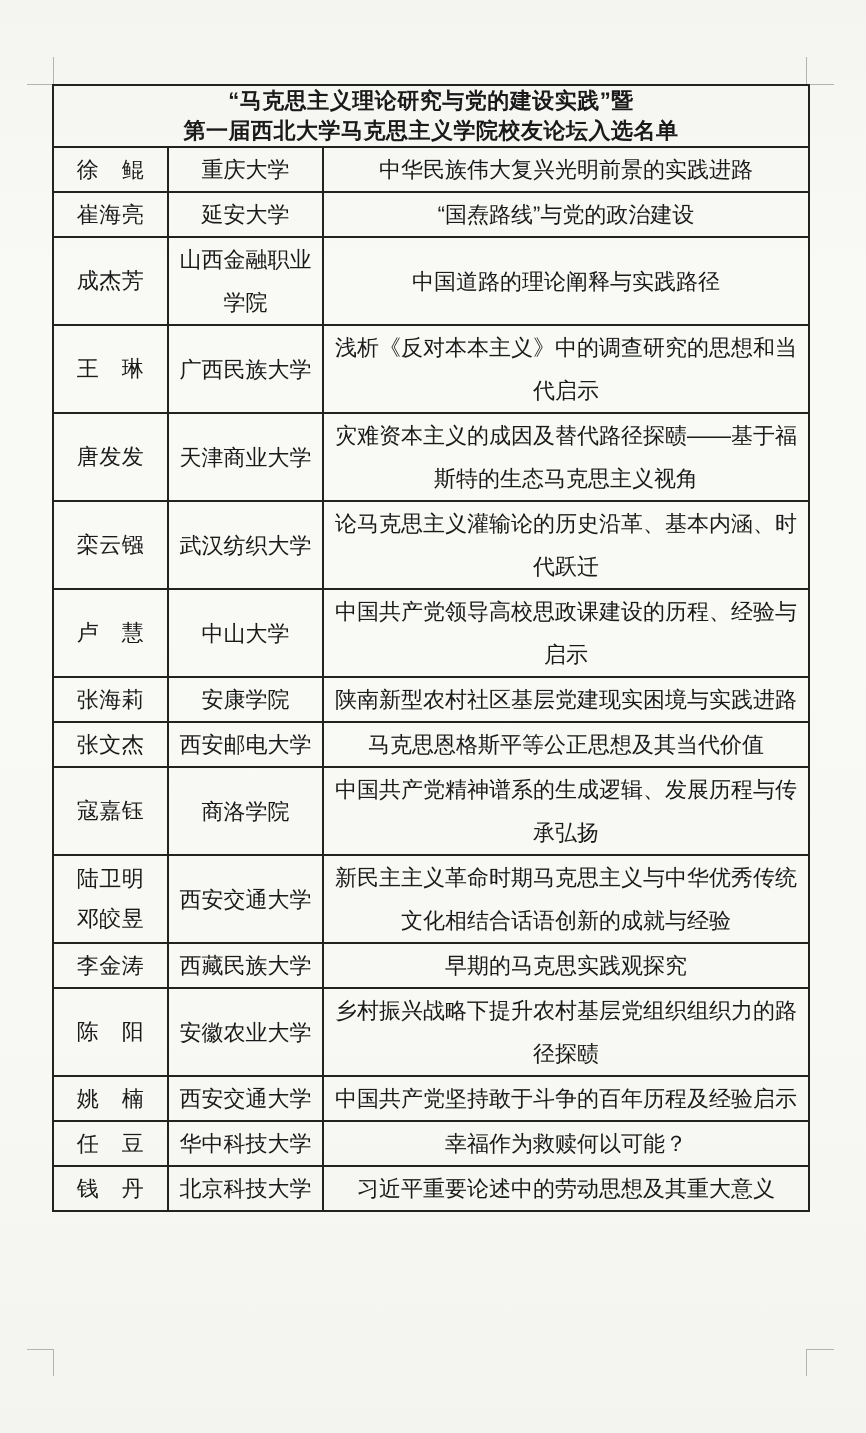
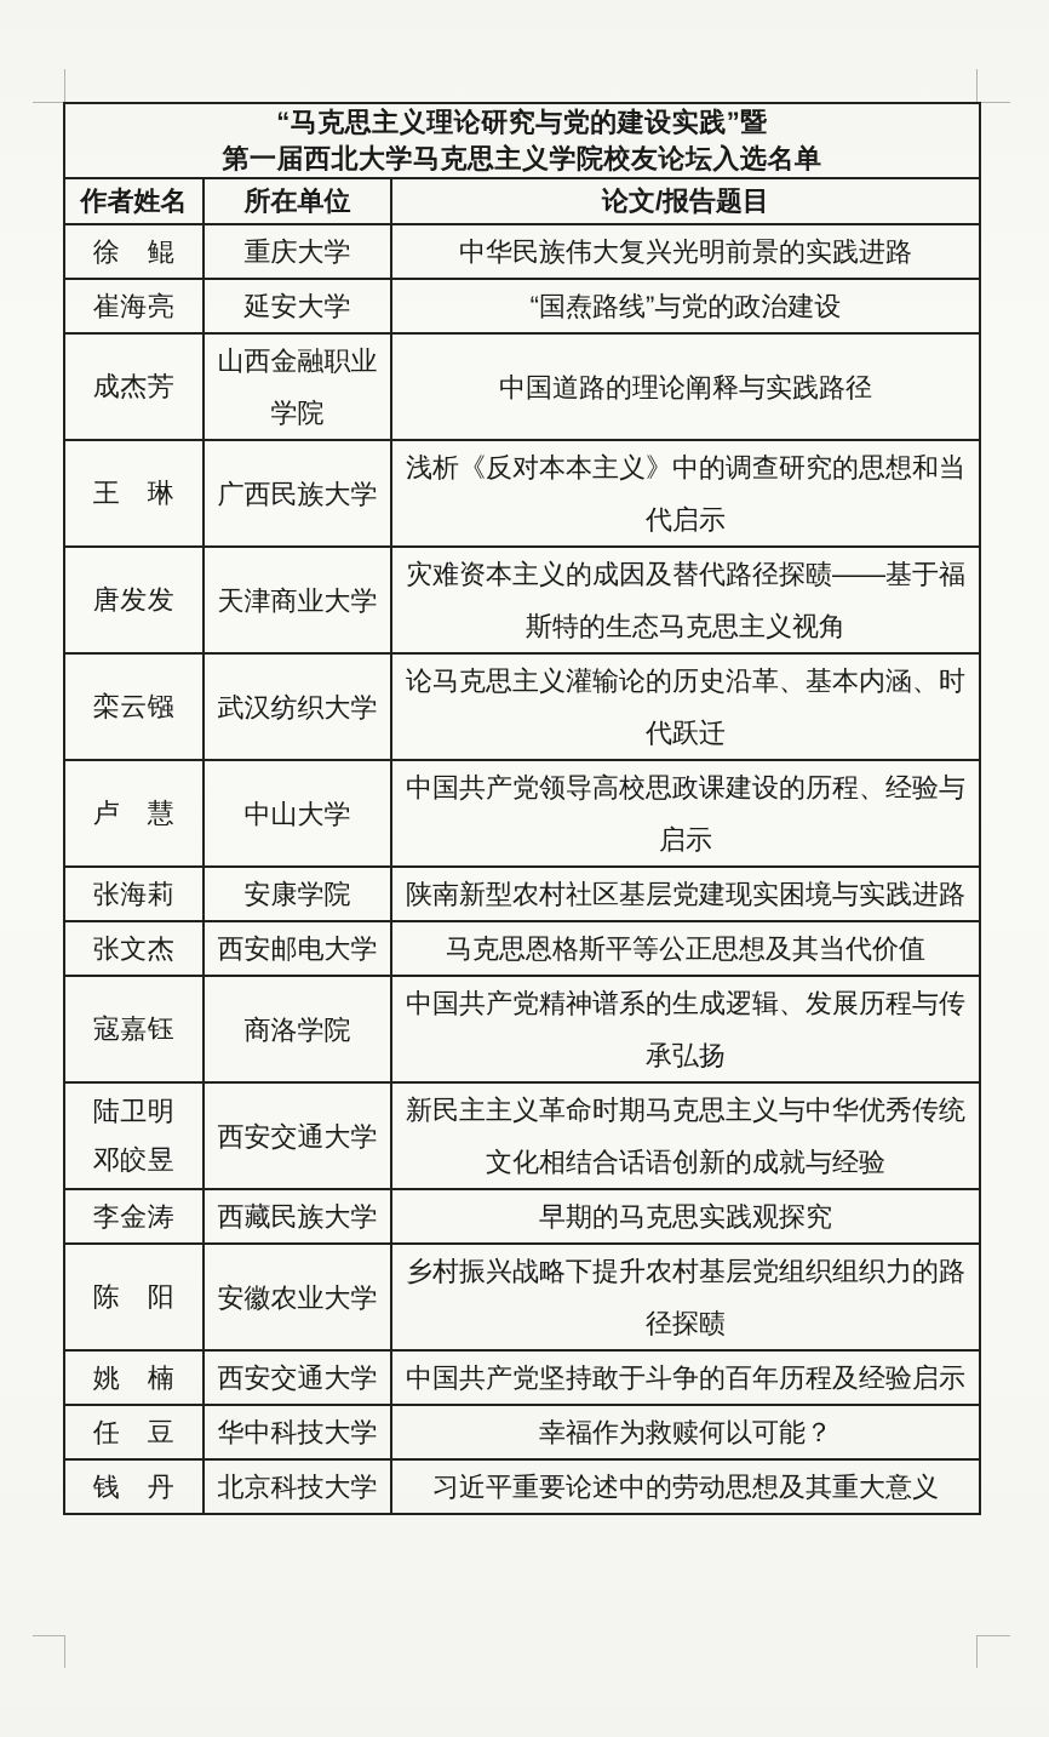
  “马克思主义理论研究与党的建设实践”暨 第一届西北大学马克思主义学院校友论坛入选名单
+ 作者姓名	所在单位	论文/报告题目
  徐 鲲	重庆大学	中华民族伟大复兴光明前景的实践进路
  崔海亮	延安大学	“国焘路线”与党的政治建设
  成杰芳	山西金融职业学院	中国道路的理论阐释与实践路径
  王 琳	广西民族大学	浅析《反对本本主义》中的调查研究的思想和当代启示
  唐发发	天津商业大学	灾难资本主义的成因及替代路径探赜——基于福斯特的生态马克思主义视角
  栾云镪	武汉纺织大学	论马克思主义灌输论的历史沿革、基本内涵、时代跃迁
  卢 慧	中山大学	中国共产党领导高校思政课建设的历程、经验与启示
  张海莉	安康学院	陕南新型农村社区基层党建现实困境与实践进路
  张文杰	西安邮电大学	马克思恩格斯平等公正思想及其当代价值
  寇嘉钰	商洛学院	中国共产党精神谱系的生成逻辑、发展历程与传承弘扬
  陆卫明 邓皎昱	西安交通大学	新民主主义革命时期马克思主义与中华优秀传统文化相结合话语创新的成就与经验
  李金涛	西藏民族大学	早期的马克思实践观探究
  陈 阳	安徽农业大学	乡村振兴战略下提升农村基层党组织组织力的路径探赜
  姚 楠	西安交通大学	中国共产党坚持敢于斗争的百年历程及经验启示
  任 豆	华中科技大学	幸福作为救赎何以可能？
  钱 丹	北京科技大学	习近平重要论述中的劳动思想及其重大意义
